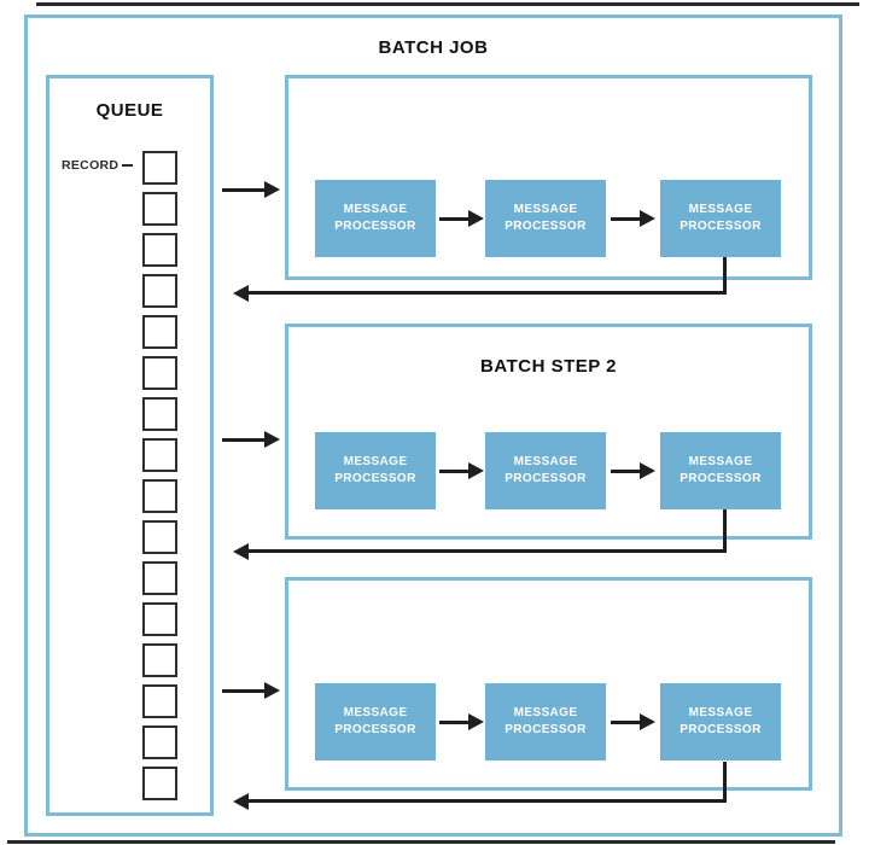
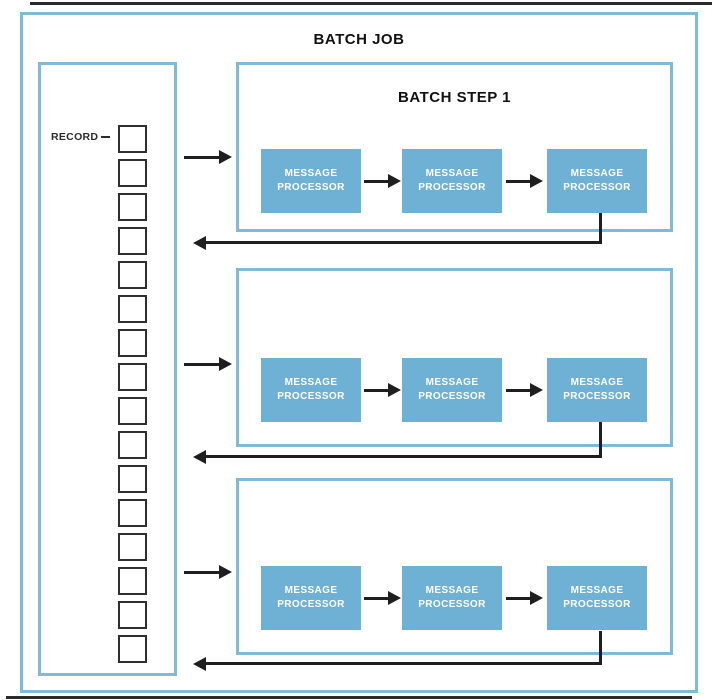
  BATCH JOB
- QUEUE
  RECORD
+ BATCH STEP 1
  MESSAGE
  PROCESSOR
  MESSAGE
  PROCESSOR
  MESSAGE
  PROCESSOR
- BATCH STEP 2
  MESSAGE
  PROCESSOR
  MESSAGE
  PROCESSOR
  MESSAGE
  PROCESSOR
  MESSAGE
  PROCESSOR
  MESSAGE
  PROCESSOR
  MESSAGE
  PROCESSOR
